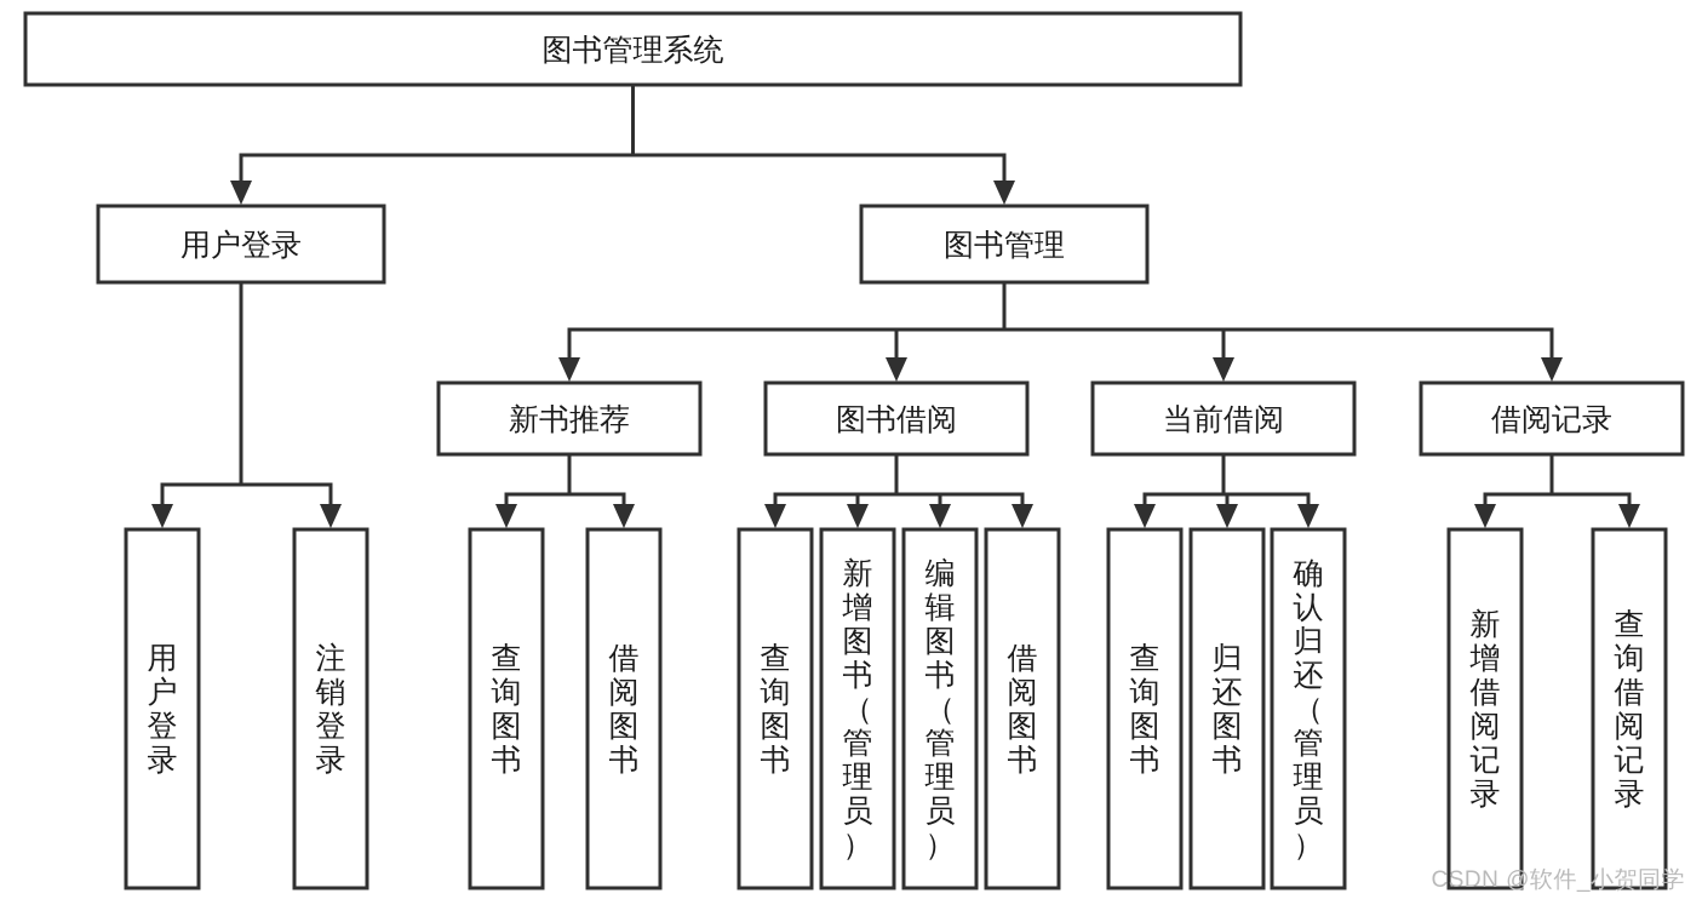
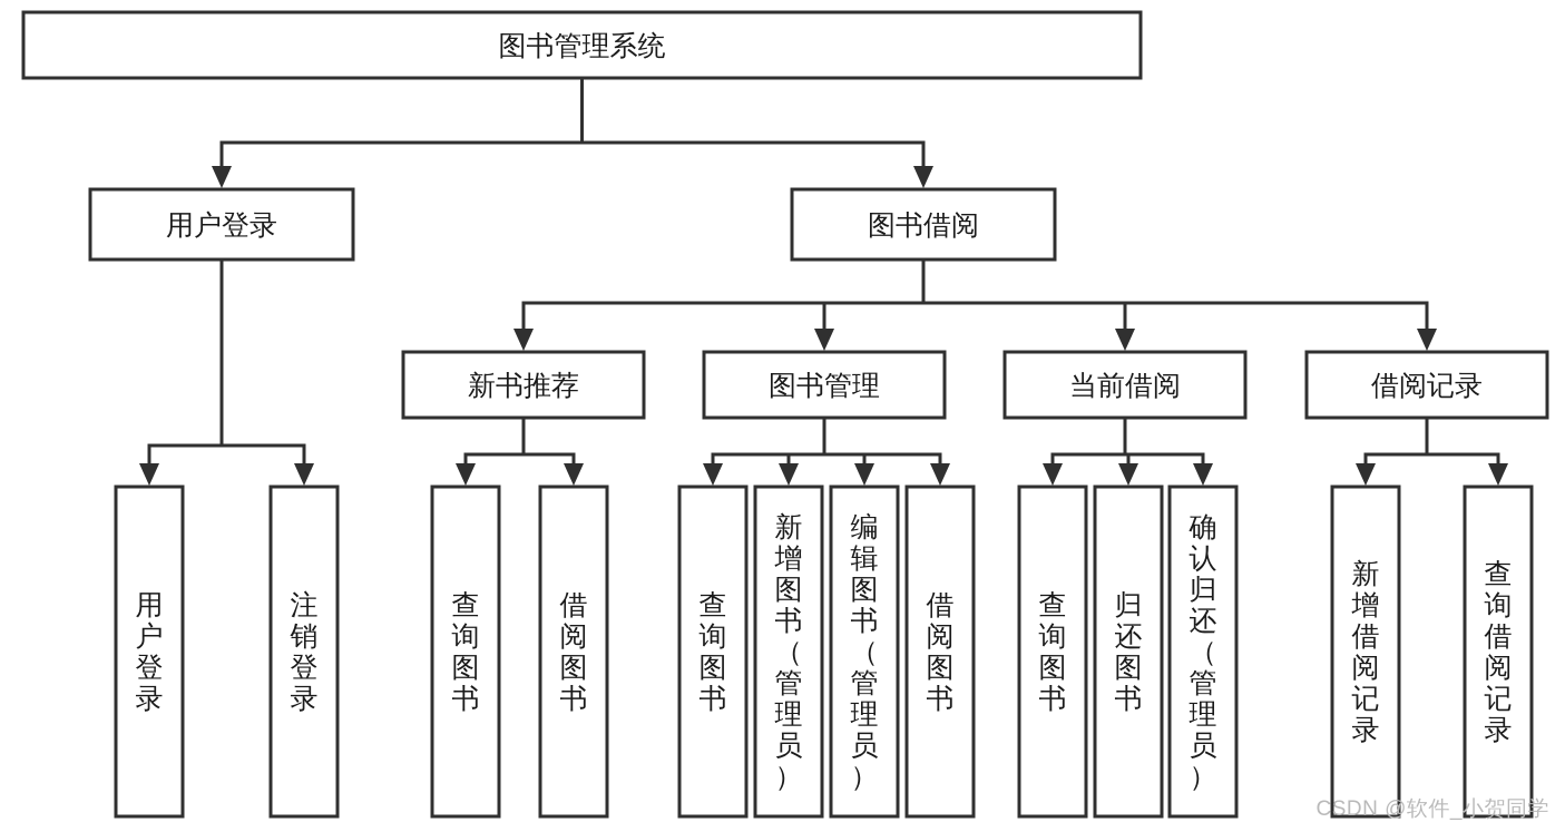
  图书管理系统
  用户登录
- 图书管理
+ 图书借阅
  新书推荐
- 图书借阅
+ 图书管理
  当前借阅
  借阅记录
  用户登录
  注销登录
  查询图书
  借阅图书
  查询图书
  新增图书（管理员）
  编辑图书（管理员）
  借阅图书
  查询图书
  归还图书
  确认归还（管理员）
  新增借阅记录
  查询借阅记录
  CSDN @软件_小贺同学
